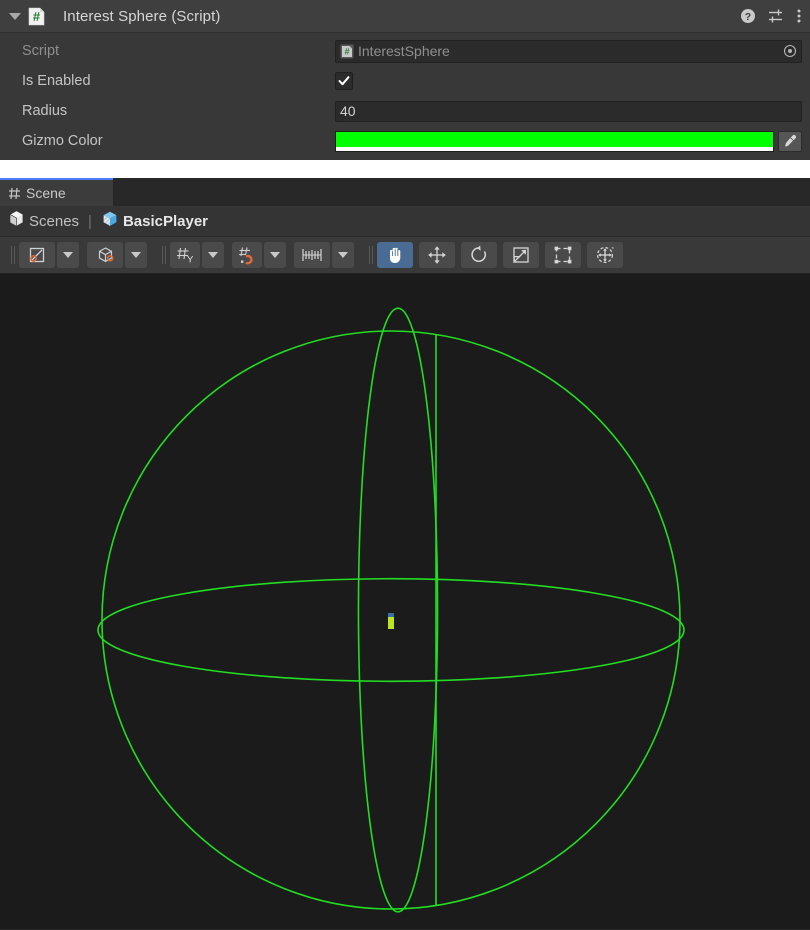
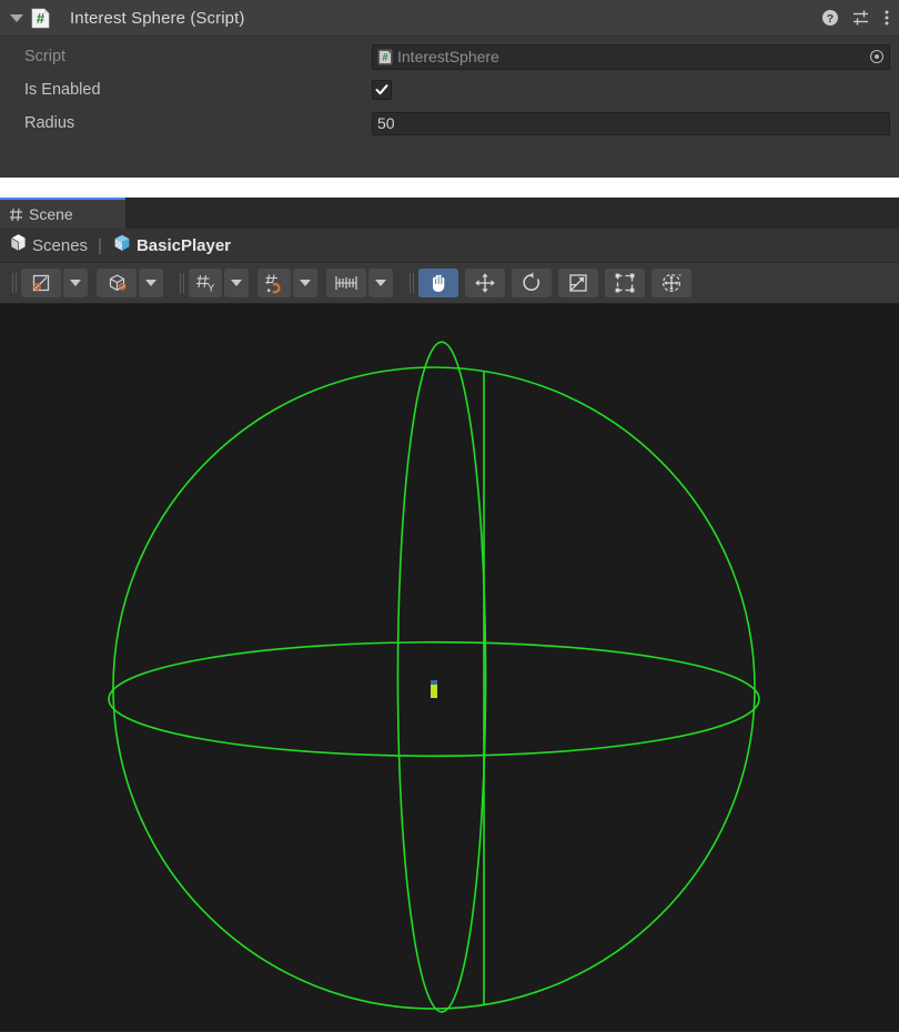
  #
  Interest Sphere (Script)
  ?
  Script
  #
  InterestSphere
  Is Enabled
  Radius
- 40
+ 50
- Gizmo Color
  Scene
  Scenes
  |
  BasicPlayer
  Y
